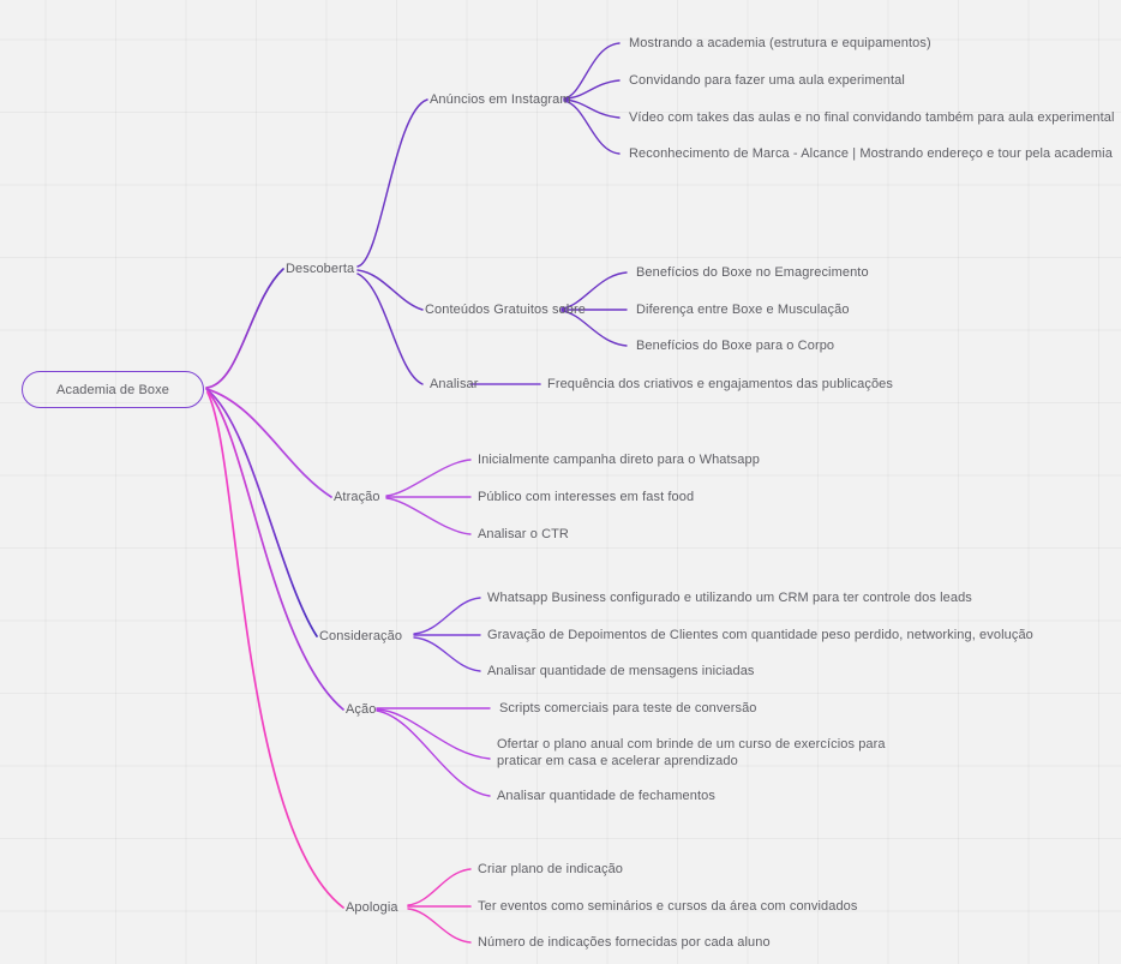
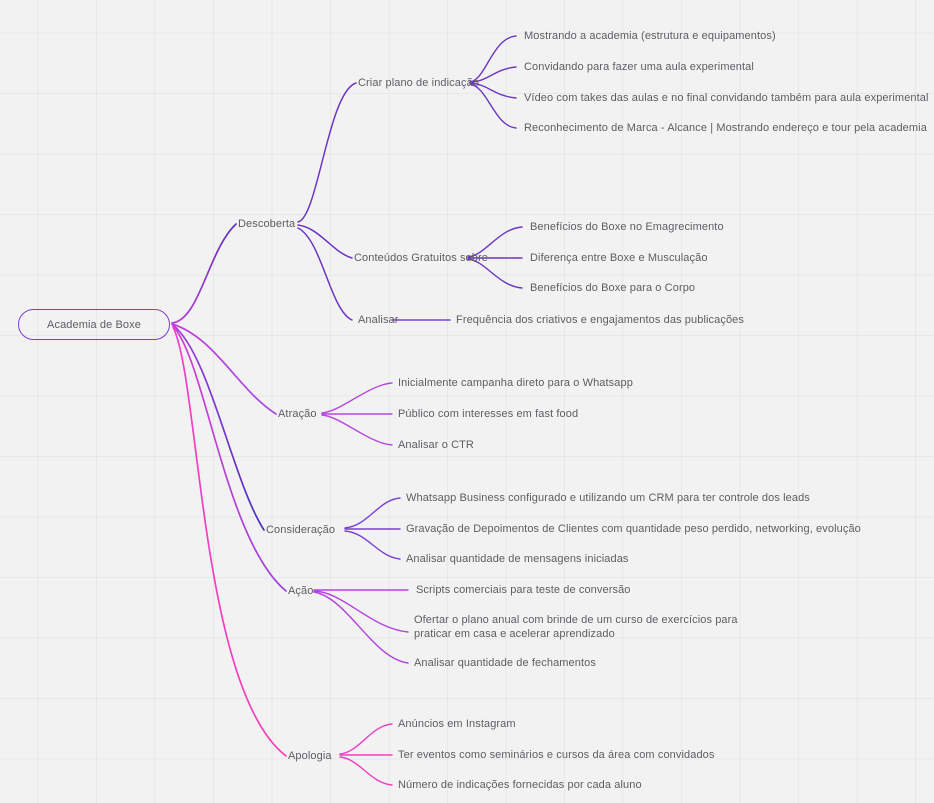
  Academia de Boxe
  Descoberta
  Atração
  Consideração
  Ação
  Apologia
- Anúncios em Instagram
+ Criar plano de indicação
  Conteúdos Gratuitos sobre
  Analisar
  Mostrando a academia (estrutura e equipamentos)
  Convidando para fazer uma aula experimental
  Vídeo com takes das aulas e no final convidando também para aula experimental
  Reconhecimento de Marca - Alcance | Mostrando endereço e tour pela academia
  Benefícios do Boxe no Emagrecimento
  Diferença entre Boxe e Musculação
  Benefícios do Boxe para o Corpo
  Frequência dos criativos e engajamentos das publicações
  Inicialmente campanha direto para o Whatsapp
  Público com interesses em fast food
  Analisar o CTR
  Whatsapp Business configurado e utilizando um CRM para ter controle dos leads
  Gravação de Depoimentos de Clientes com quantidade peso perdido, networking, evolução
  Analisar quantidade de mensagens iniciadas
  Scripts comerciais para teste de conversão
  Ofertar o plano anual com brinde de um curso de exercícios para praticar em casa e acelerar aprendizado
  Analisar quantidade de fechamentos
- Criar plano de indicação
+ Anúncios em Instagram
  Ter eventos como seminários e cursos da área com convidados
  Número de indicações fornecidas por cada aluno
